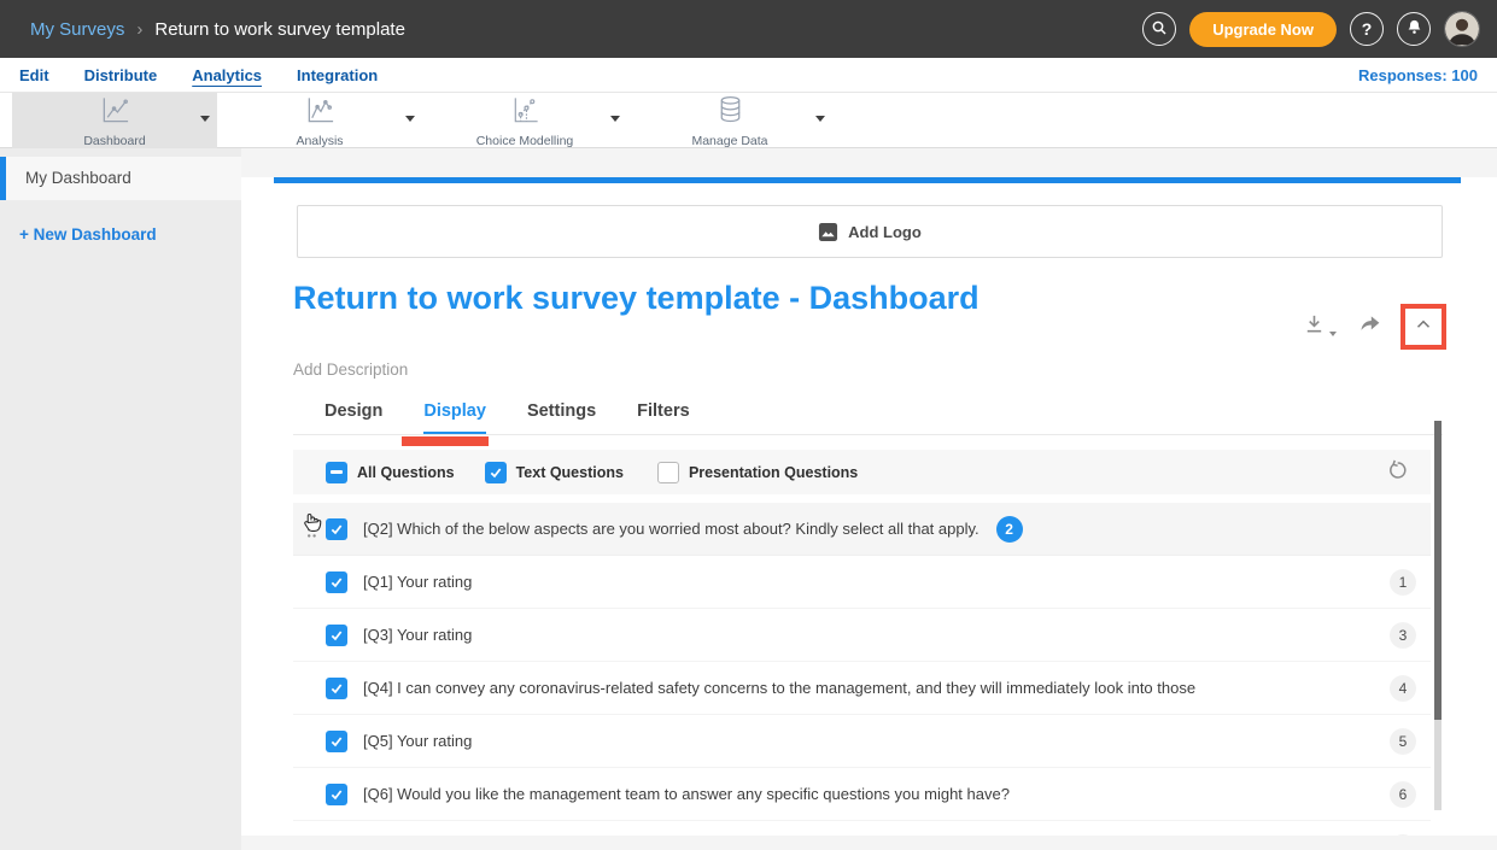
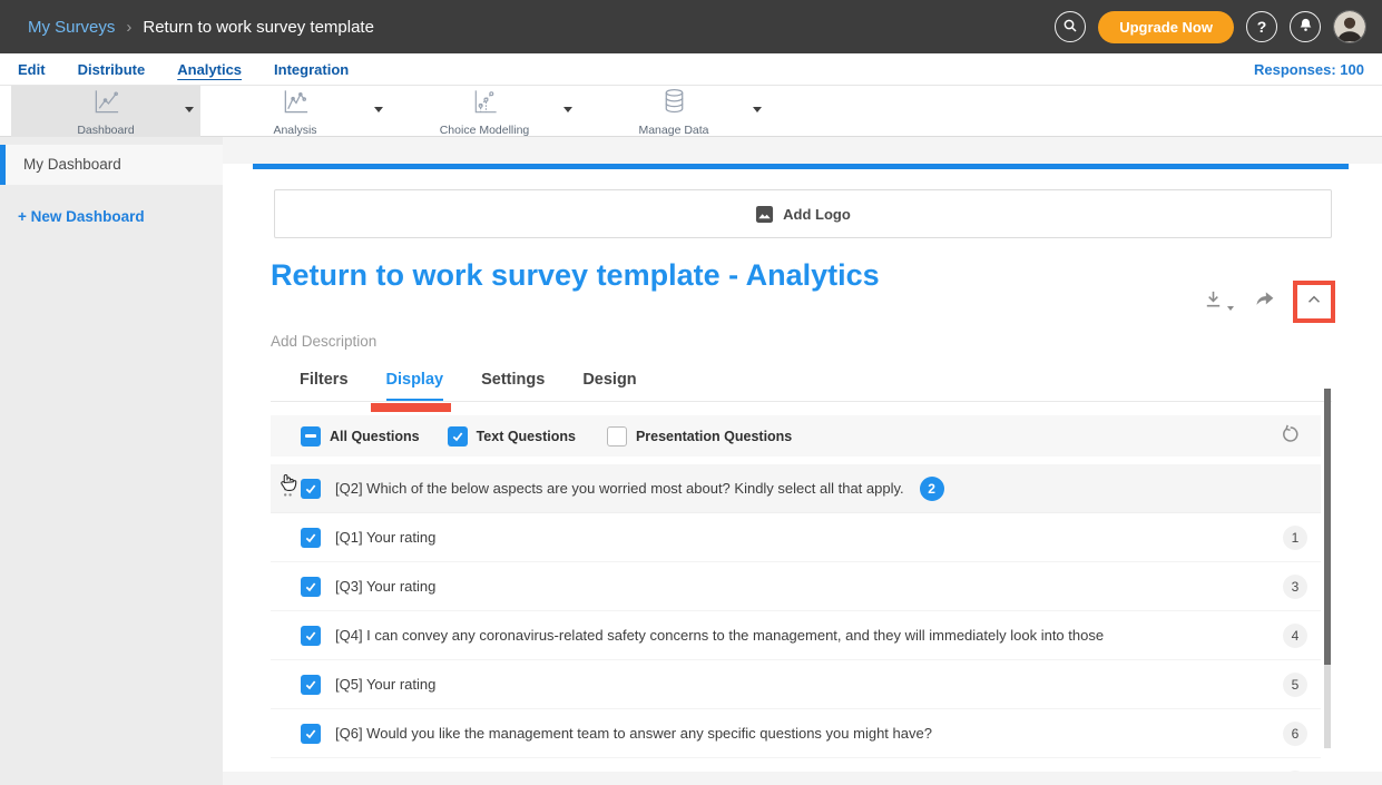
  My Surveys
  ›
  Return to work survey template
  Upgrade Now
  ?
  Edit
  Distribute
  Analytics
  Integration
  Responses: 100
  Dashboard
  Analysis
  Choice Modelling
  Manage Data
  My Dashboard
  + New Dashboard
  Add Logo
- Return to work survey template - Dashboard
+ Return to work survey template - Analytics
  Add Description
- Design
+ Filters
  Display
  Settings
- Filters
+ Design
  All Questions
  Text Questions
  Presentation Questions
  [Q2] Which of the below aspects are you worried most about? Kindly select all that apply.
  2
  [Q1] Your rating
  1
  [Q3] Your rating
  3
  [Q4] I can convey any coronavirus-related safety concerns to the management, and they will immediately look into those
  4
  [Q5] Your rating
  5
  [Q6] Would you like the management team to answer any specific questions you might have?
  6
